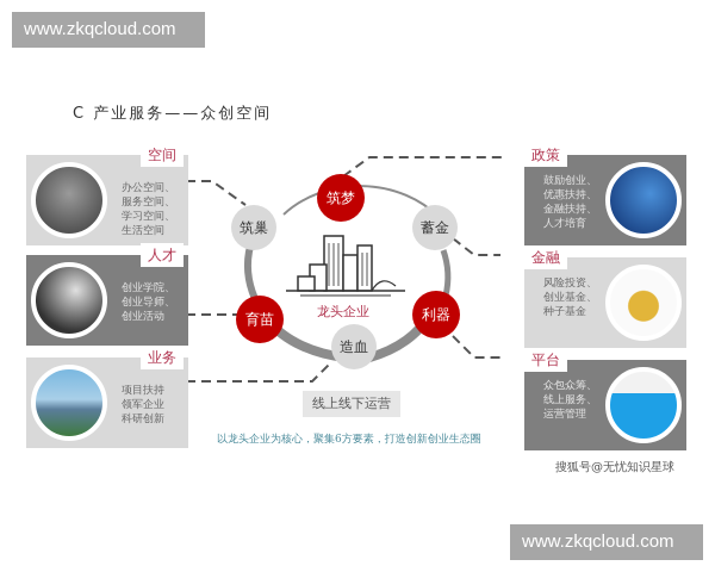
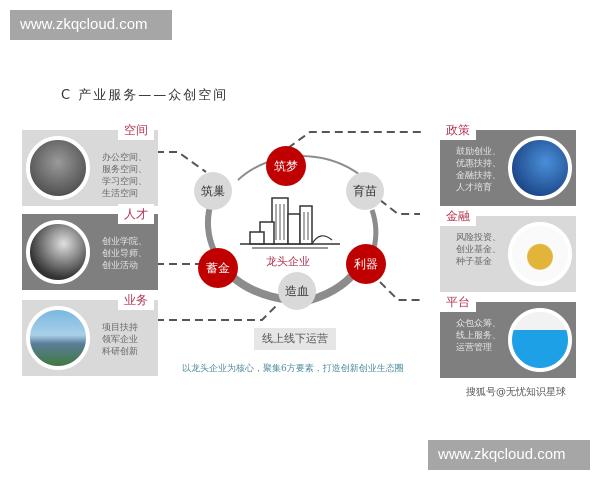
  www.zkqcloud.com
  C 产业服务——众创空间
  龙头企业
  筑梦
- 蓄金
+ 育苗
  利器
  造血
- 育苗
+ 蓄金
  筑巢
  线上线下运营
  以龙头企业为核心，聚集6方要素，打造创新创业生态圈
  空间
  办公空间、
  服务空间、
  学习空间、
  生活空间
  人才
  创业学院、
  创业导师、
  创业活动
  业务
  项目扶持
  领军企业
  科研创新
  政策
  鼓励创业、
  优惠扶持、
  金融扶持、
  人才培育
  金融
  风险投资、
  创业基金、
  种子基金
  平台
  众包众筹、
  线上服务、
  运营管理
  搜狐号@无忧知识星球
  www.zkqcloud.com
